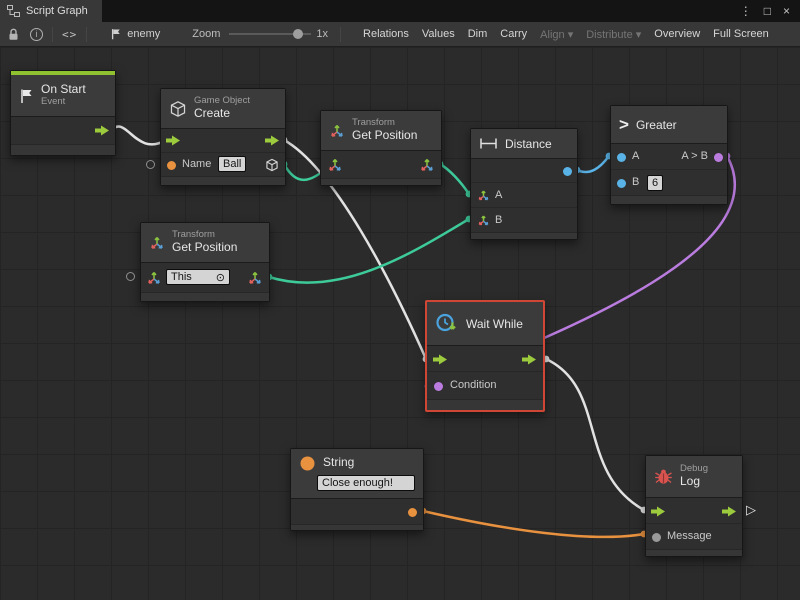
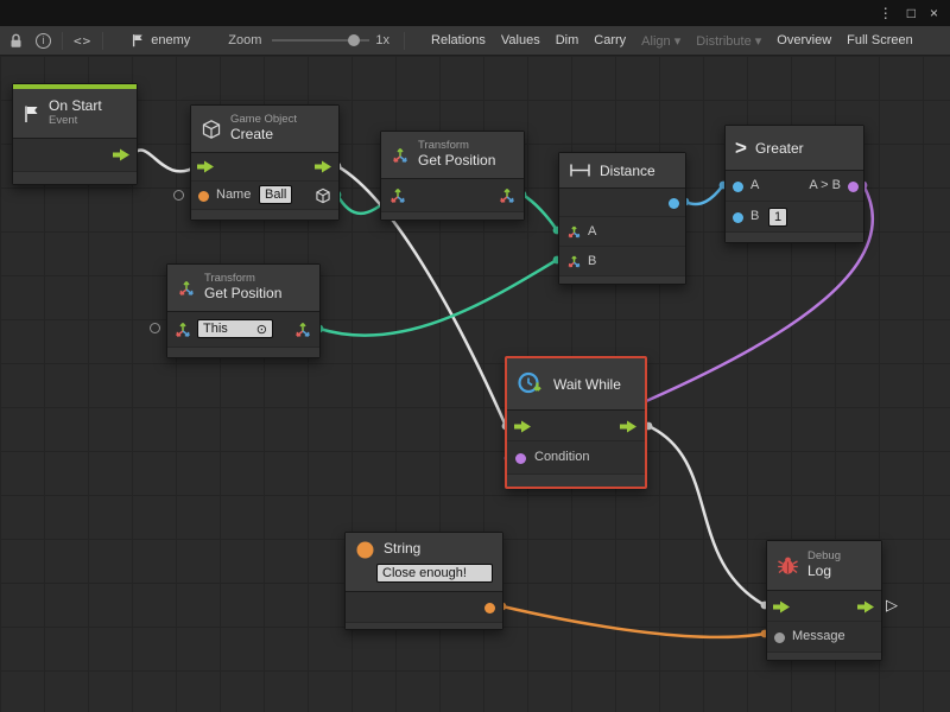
- Script Graph
  ⋮
  □
  ×
  i
  <>
  enemy
  Zoom
  1x
  Relations
  Values
  Dim
  Carry
  Align ▾
  Distribute ▾
  Overview
  Full Screen
  On Start
  Event
  Game Object
  Create
  Name
  Ball
  Transform
  Get Position
  Distance
  A
  B
  >
  Greater
  A
  A > B
  B
- 6
+ 1
  Transform
  Get Position
  This
  ⊙
  Wait While
  Condition
  String
  Close enough!
  Debug
  Log
  Message
  ▷
